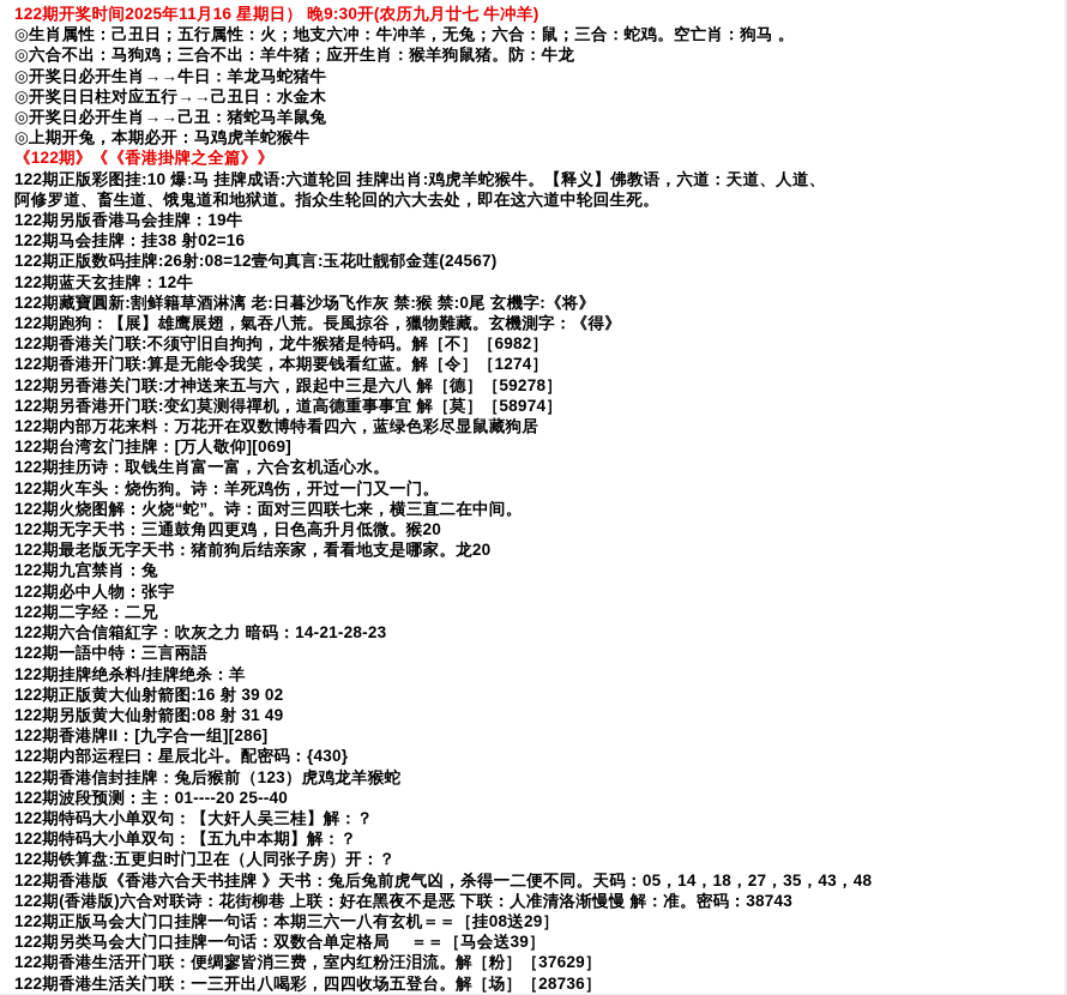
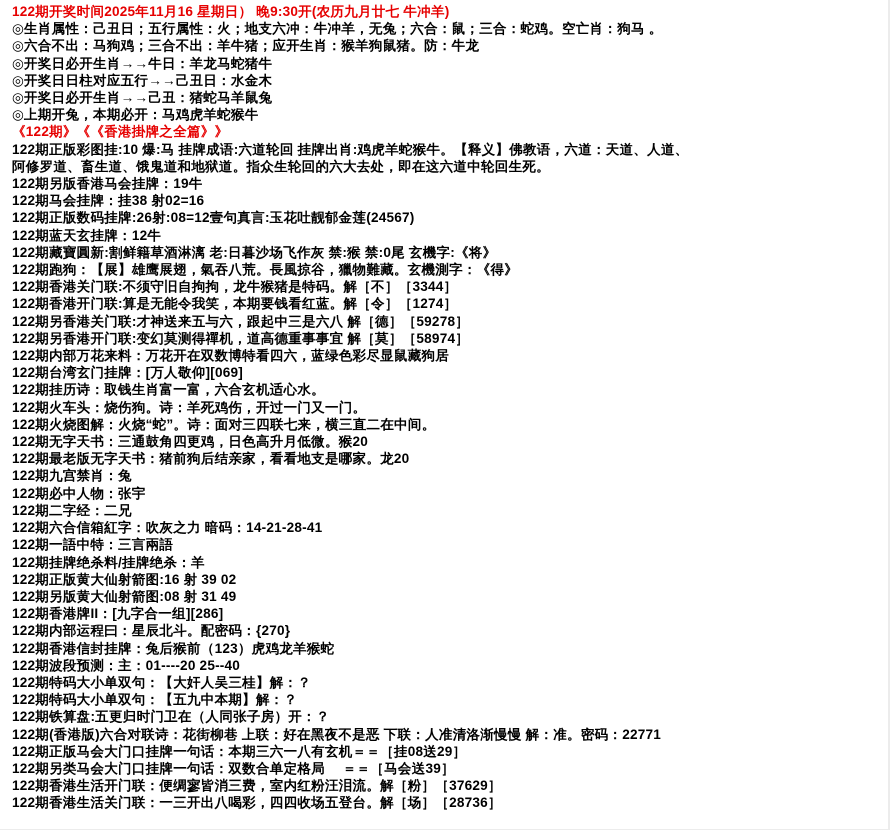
  122期开奖时间2025年11月16 星期日） 晚9:30开(农历九月廿七 牛冲羊)
  ◎生肖属性：己丑日；五行属性：火；地支六冲：牛冲羊，无兔；六合：鼠；三合：蛇鸡。空亡肖：狗马 。
  ◎六合不出：马狗鸡；三合不出：羊牛猪；应开生肖：猴羊狗鼠猪。防：牛龙
  ◎开奖日必开生肖→→牛日：羊龙马蛇猪牛
  ◎开奖日日柱对应五行→→己丑日：水金木
  ◎开奖日必开生肖→→己丑：猪蛇马羊鼠兔
  ◎上期开兔，本期必开：马鸡虎羊蛇猴牛
  《122期》《《香港掛牌之全篇》》
  122期正版彩图挂:10 爆:马 挂牌成语:六道轮回 挂牌出肖:鸡虎羊蛇猴牛。【释义】佛教语，六道：天道、人道、
  阿修罗道、畜生道、饿鬼道和地狱道。指众生轮回的六大去处，即在这六道中轮回生死。
  122期另版香港马会挂牌：19牛
  122期马会挂牌：挂38 射02=16
  122期正版数码挂牌:26射:08=12壹句真言:玉花吐靓郁金莲(24567)
  122期蓝天玄挂牌：12牛
  122期藏寶圓新:割鲜籍草酒淋漓 老:日暮沙场飞作灰 禁:猴 禁:0尾 玄機字:《将》
  122期跑狗：【展】雄鹰展翅，氣吞八荒。長風掠谷，獵物難藏。玄機測字：《得》
- 122期香港关门联:不须守旧自拘拘，龙牛猴猪是特码。解［不］［6982］
+ 122期香港关门联:不须守旧自拘拘，龙牛猴猪是特码。解［不］［3344］
  122期香港开门联:算是无能令我笑，本期要钱看红蓝。解［令］［1274］
  122期另香港关门联:才神送来五与六，跟起中三是六八 解［德］［59278］
  122期另香港开门联:变幻莫测得禪机，道高德重事事宜 解［莫］［58974］
  122期内部万花来料：万花开在双数博特看四六，蓝绿色彩尽显鼠藏狗居
  122期台湾玄门挂牌：[万人敬仰][069]
  122期挂历诗：取钱生肖富一富，六合玄机适心水。
  122期火车头：烧伤狗。诗：羊死鸡伤，开过一门又一门。
  122期火烧图解：火烧“蛇”。诗：面对三四联七来，横三直二在中间。
  122期无字天书：三通鼓角四更鸡，日色高升月低微。猴20
  122期最老版无字天书：猪前狗后结亲家，看看地支是哪家。龙20
  122期九宫禁肖：兔
  122期必中人物：张宇
  122期二字经：二兄
- 122期六合信箱紅字：吹灰之力 暗码：14-21-28-23
+ 122期六合信箱紅字：吹灰之力 暗码：14-21-28-41
  122期一語中特：三言兩語
  122期挂牌绝杀料/挂牌绝杀：羊
  122期正版黄大仙射箭图:16 射 39 02
  122期另版黄大仙射箭图:08 射 31 49
  122期香港牌II：[九字合一组][286]
- 122期内部运程曰：星辰北斗。配密码：{430}
+ 122期内部运程曰：星辰北斗。配密码：{270}
  122期香港信封挂牌：兔后猴前（123）虎鸡龙羊猴蛇
  122期波段预测：主：01----20 25--40
  122期特码大小单双句：【大奸人吴三桂】解：？
  122期特码大小单双句：【五九中本期】解：？
  122期铁算盘:五更归时门卫在（人同张子房）开：？
- 122期香港版《香港六合天书挂牌 》天书：兔后兔前虎气凶，杀得一二便不同。天码：05，14，18，27，35，43，48
- 122期(香港版)六合对联诗：花街柳巷 上联：好在黑夜不是恶 下联：人准清洛渐慢慢 解：准。密码：38743
+ 122期(香港版)六合对联诗：花街柳巷 上联：好在黑夜不是恶 下联：人准清洛渐慢慢 解：准。密码：22771
  122期正版马会大门口挂牌一句话：本期三六一八有玄机＝＝［挂08送29］
  122期另类马会大门口挂牌一句话：双数合单定格局 ＝＝［马会送39］
  122期香港生活开门联：便绸寥皆消三费，室内红粉汪泪流。解［粉］［37629］
  122期香港生活关门联：一三开出八喝彩，四四收场五登台。解［场］［28736］
